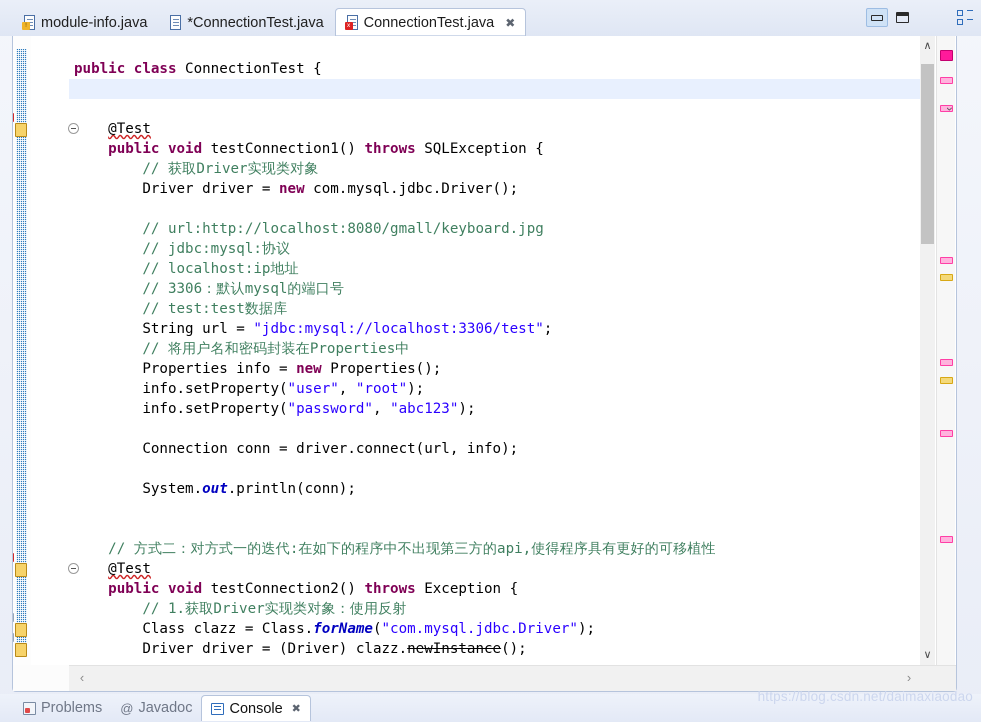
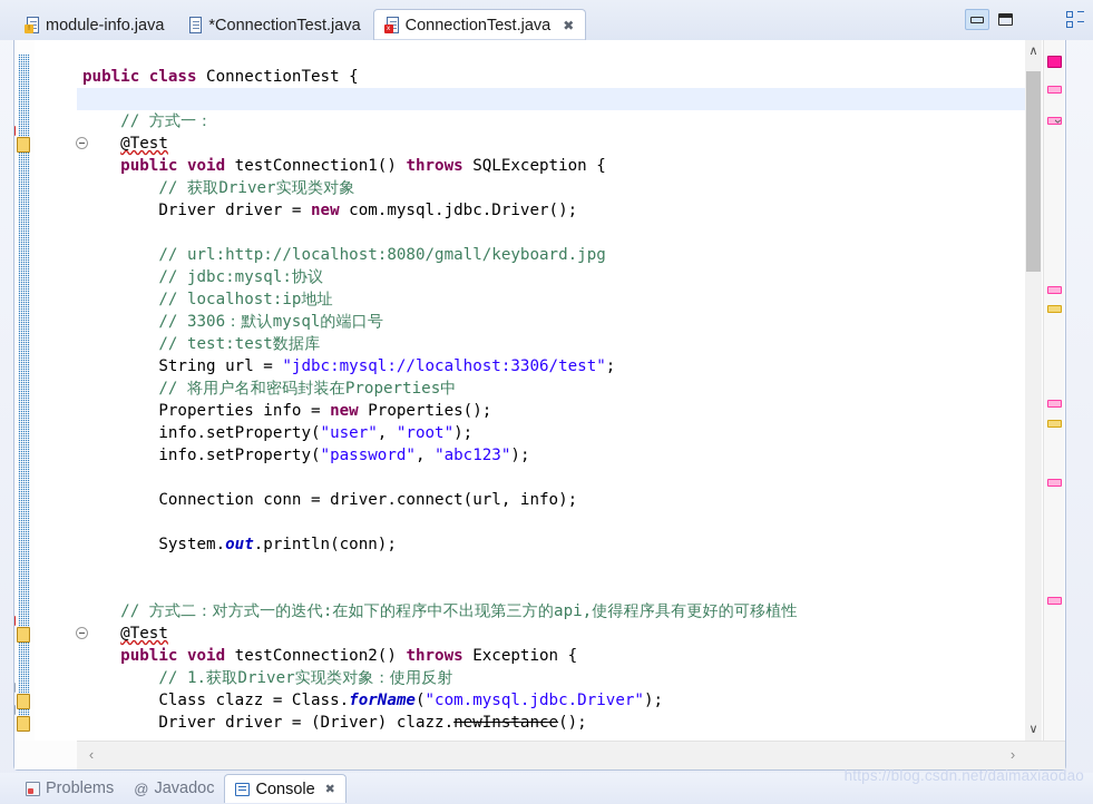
  module-info.java
  *ConnectionTest.java
  ConnectionTest.java
  ✖
  public class ConnectionTest {
+ // 方式一：
  @Test
  public void testConnection1() throws SQLException {
  // 获取Driver实现类对象
  Driver driver = new com.mysql.jdbc.Driver();
  // url:http://localhost:8080/gmall/keyboard.jpg
  // jdbc:mysql:协议
  // localhost:ip地址
  // 3306：默认mysql的端口号
  // test:test数据库
  String url = "jdbc:mysql://localhost:3306/test";
  // 将用户名和密码封装在Properties中
  Properties info = new Properties();
  info.setProperty("user", "root");
  info.setProperty("password", "abc123");
  Connection conn = driver.connect(url, info);
  System.out.println(conn);
  // 方式二：对方式一的迭代:在如下的程序中不出现第三方的api,使得程序具有更好的可移植性
  @Test
  public void testConnection2() throws Exception {
  // 1.获取Driver实现类对象：使用反射
  Class clazz = Class.forName("com.mysql.jdbc.Driver");
  Driver driver = (Driver) clazz.newInstance();
  ∧
  ∨
  ‹
  ›
  Problems
  @
  Javadoc
  Console
  ✖
  https://blog.csdn.net/daimaxiaodao
